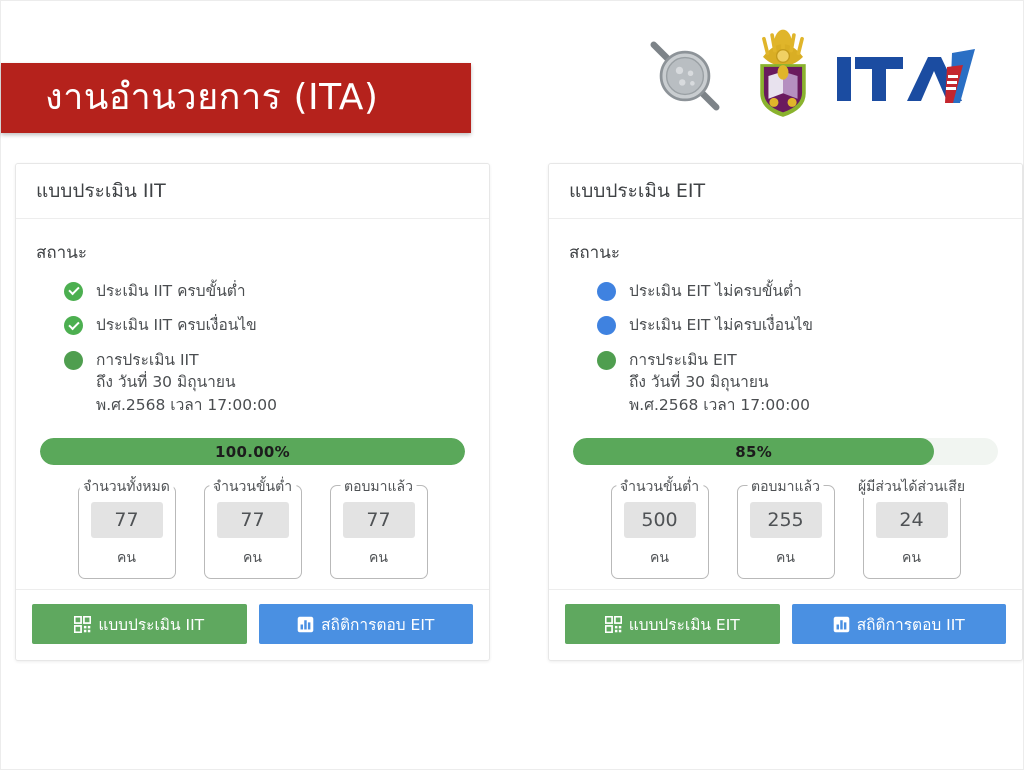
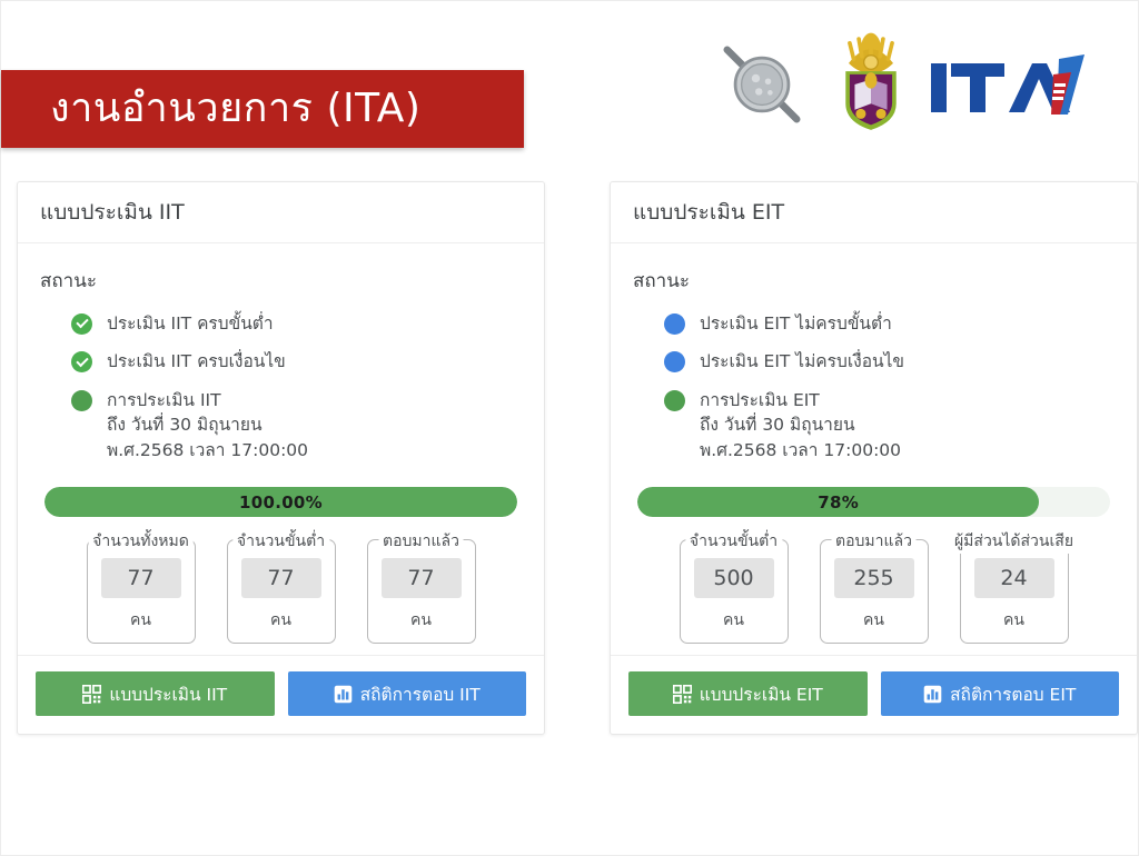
  งานอำนวยการ (ITA)
  แบบประเมิน IIT
  สถานะ
  ประเมิน IIT ครบขั้นต่ำ
  ประเมิน IIT ครบเงื่อนไข
  การประเมิน IIT
  ถึง วันที่ 30 มิถุนายน
  พ.ศ.2568 เวลา 17:00:00
  100.00%
  จำนวนทั้งหมด
  77
  คน
  จำนวนขั้นต่ำ
  77
  คน
  ตอบมาแล้ว
  77
  คน
  แบบประเมิน IIT
- สถิติการตอบ EIT
+ สถิติการตอบ IIT
  แบบประเมิน EIT
  สถานะ
  ประเมิน EIT ไม่ครบขั้นต่ำ
  ประเมิน EIT ไม่ครบเงื่อนไข
  การประเมิน EIT
  ถึง วันที่ 30 มิถุนายน
  พ.ศ.2568 เวลา 17:00:00
- 85%
+ 78%
  จำนวนขั้นต่ำ
  500
  คน
  ตอบมาแล้ว
  255
  คน
  ผู้มีส่วนได้ส่วนเสีย
  24
  คน
  แบบประเมิน EIT
- สถิติการตอบ IIT
+ สถิติการตอบ EIT
